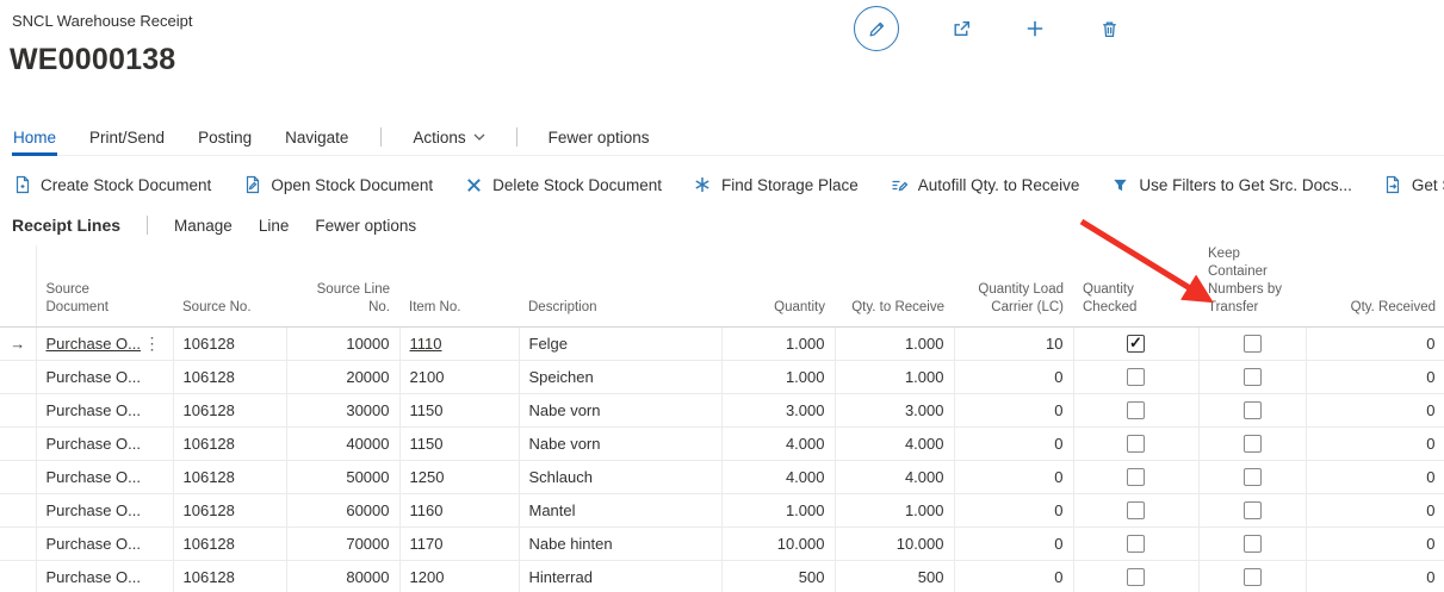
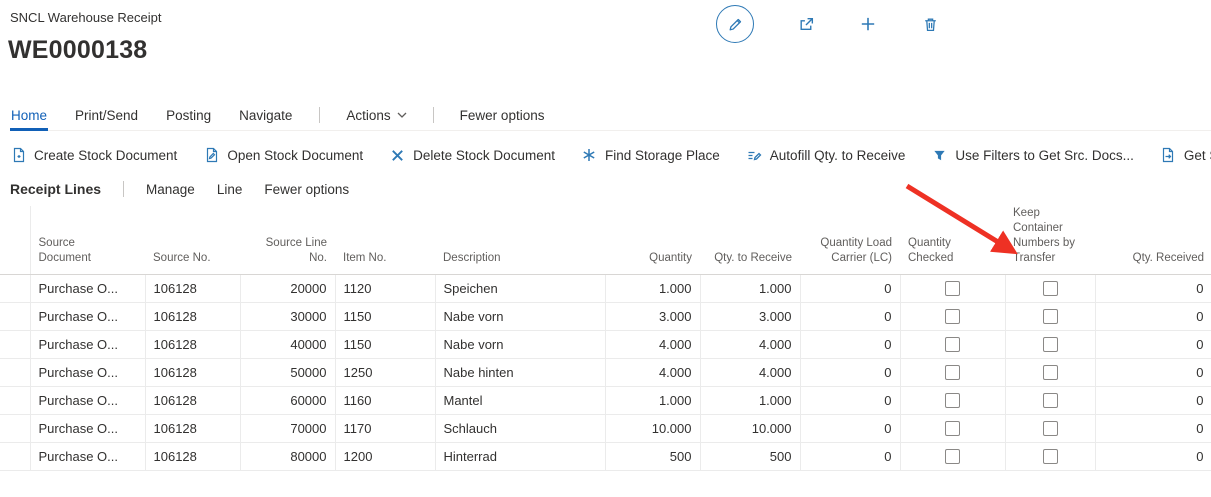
  SNCL Warehouse Receipt
  WE0000138
  Home
  Print/Send
  Posting
  Navigate
  Actions
  Fewer options
  Create Stock Document
  Open Stock Document
  Delete Stock Document
  Find Storage Place
  Autofill Qty. to Receive
  Use Filters to Get Src. Docs...
  Get
  Receipt Lines
  Manage
  Line
  Fewer options
  	Source Document	Source No.	Source Line No.	Item No.	Description	Quantity	Qty. to Receive	Quantity Load Carrier (LC)	Quantity Checked	Keep Container Numbers by Transfer	Qty. Received
- →	Purchase O... ⋮	106128	10000	1110	Felge	1.000	1.000	10			0
- 	Purchase O...	106128	20000	2100	Speichen	1.000	1.000	0			0
+ 	Purchase O...	106128	20000	1120	Speichen	1.000	1.000	0			0
  	Purchase O...	106128	30000	1150	Nabe vorn	3.000	3.000	0			0
  	Purchase O...	106128	40000	1150	Nabe vorn	4.000	4.000	0			0
- 	Purchase O...	106128	50000	1250	Schlauch	4.000	4.000	0			0
+ 	Purchase O...	106128	50000	1250	Nabe hinten	4.000	4.000	0			0
  	Purchase O...	106128	60000	1160	Mantel	1.000	1.000	0			0
- 	Purchase O...	106128	70000	1170	Nabe hinten	10.000	10.000	0			0
+ 	Purchase O...	106128	70000	1170	Schlauch	10.000	10.000	0			0
  	Purchase O...	106128	80000	1200	Hinterrad	500	500	0			0
